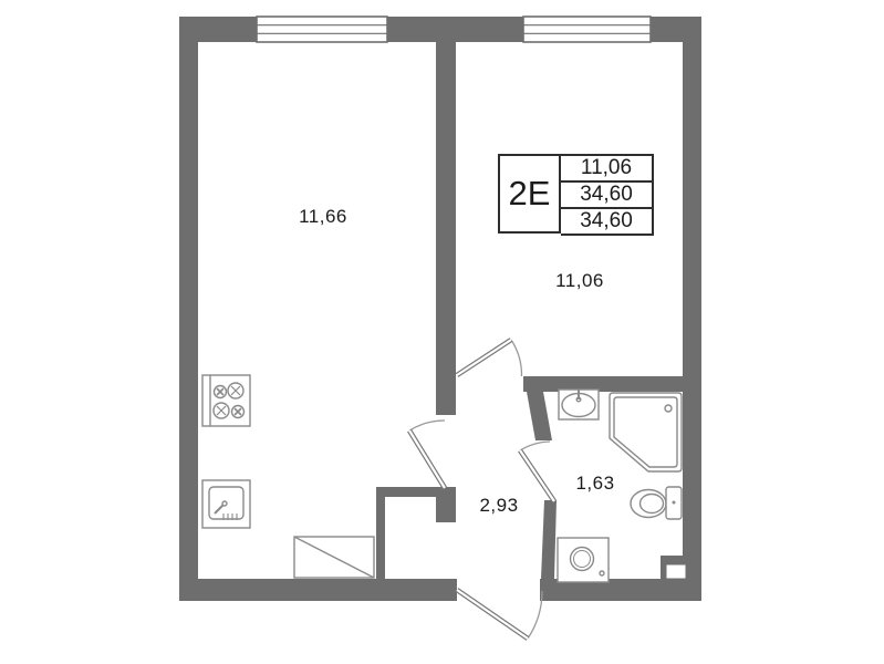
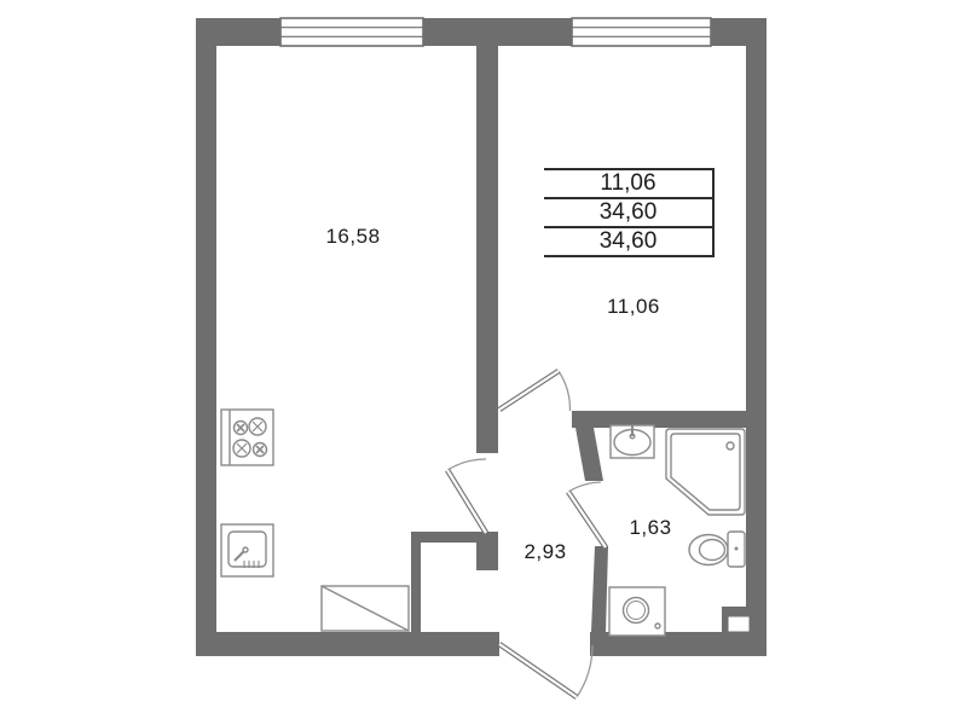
- 11,66
+ 16,58
  11,06
  2,93
  1,63
- 2Е
  11,06
  34,60
  34,60
